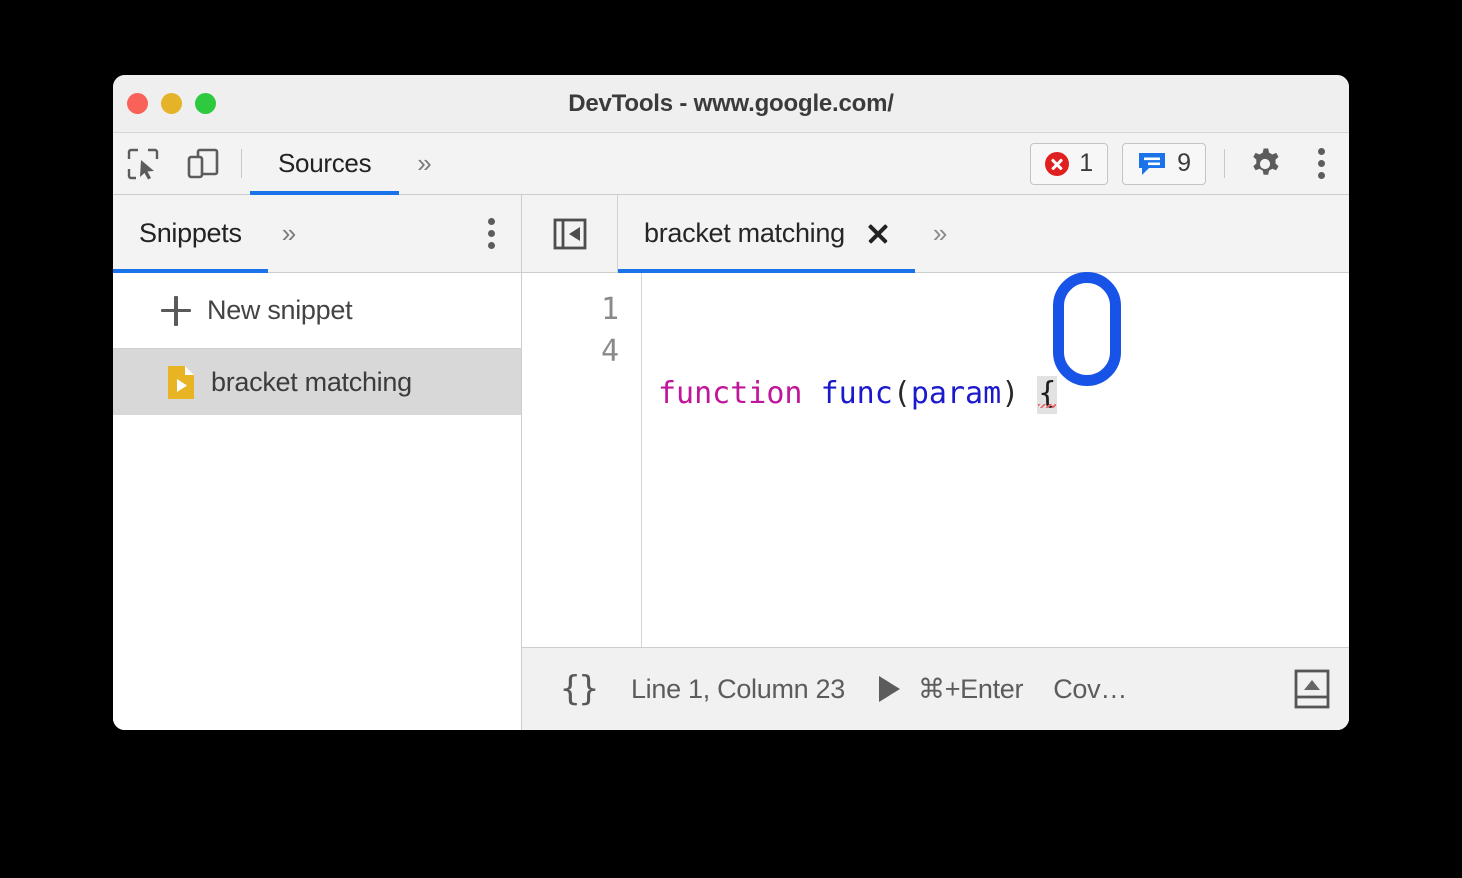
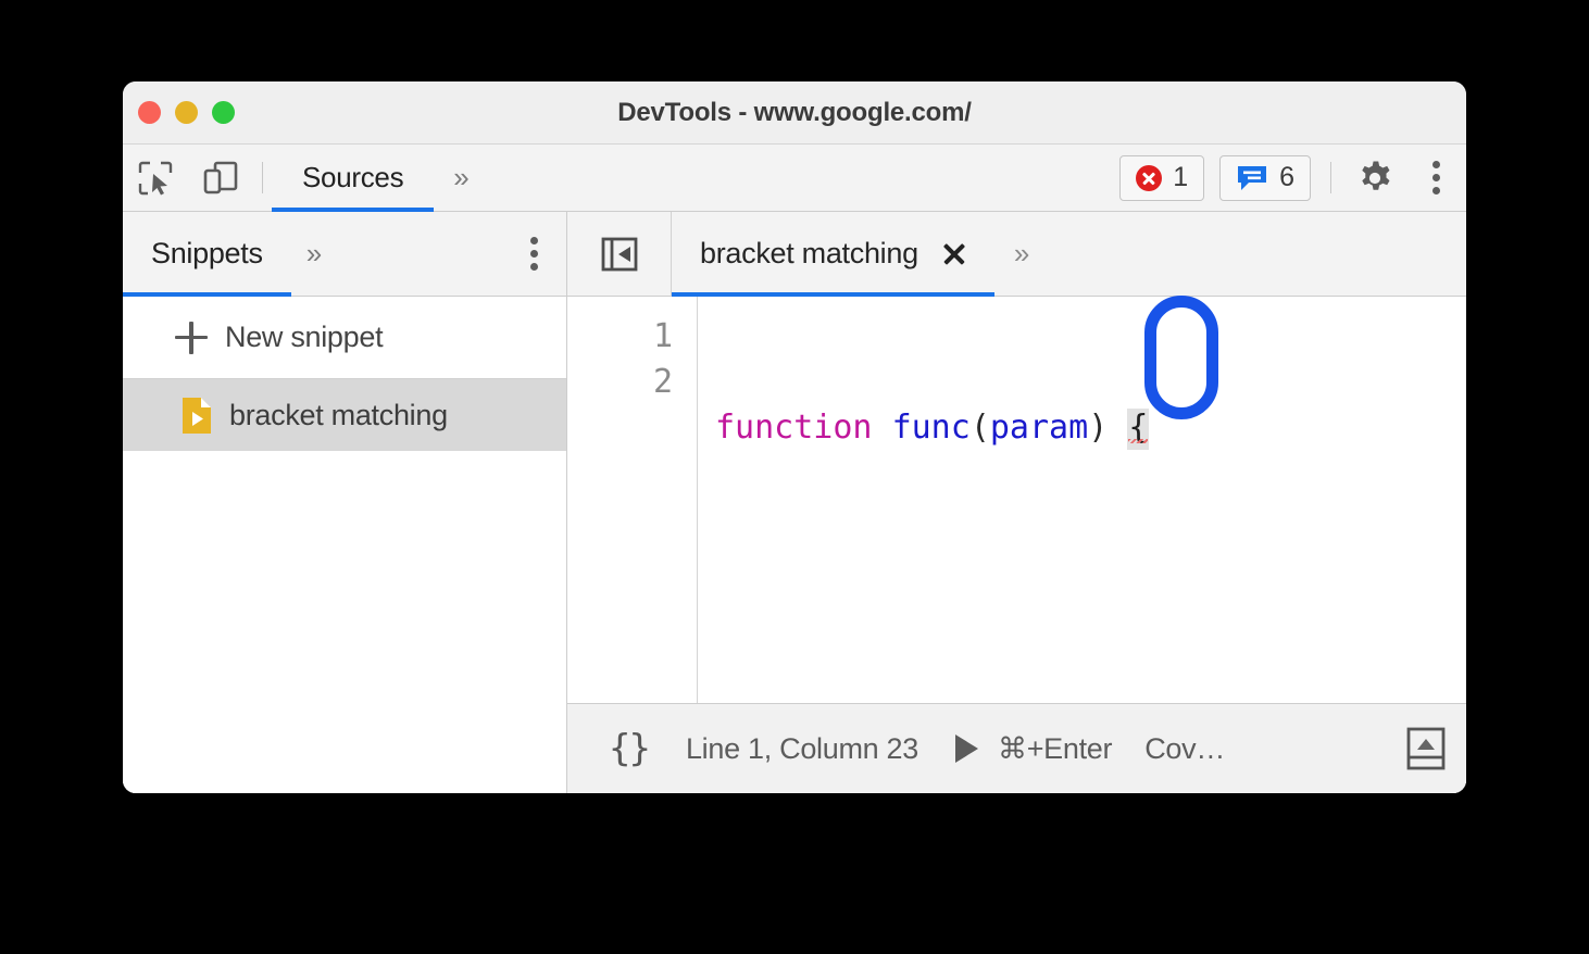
  DevTools - www.google.com/
  Sources
  »
  1
- 9
+ 6
  Snippets
  »
  New snippet
  bracket matching
  bracket matching
  »
  1
- 4
+ 2
  function func(param) {
  {}
  Line 1, Column 23
  ⌘+Enter
  Cov…
